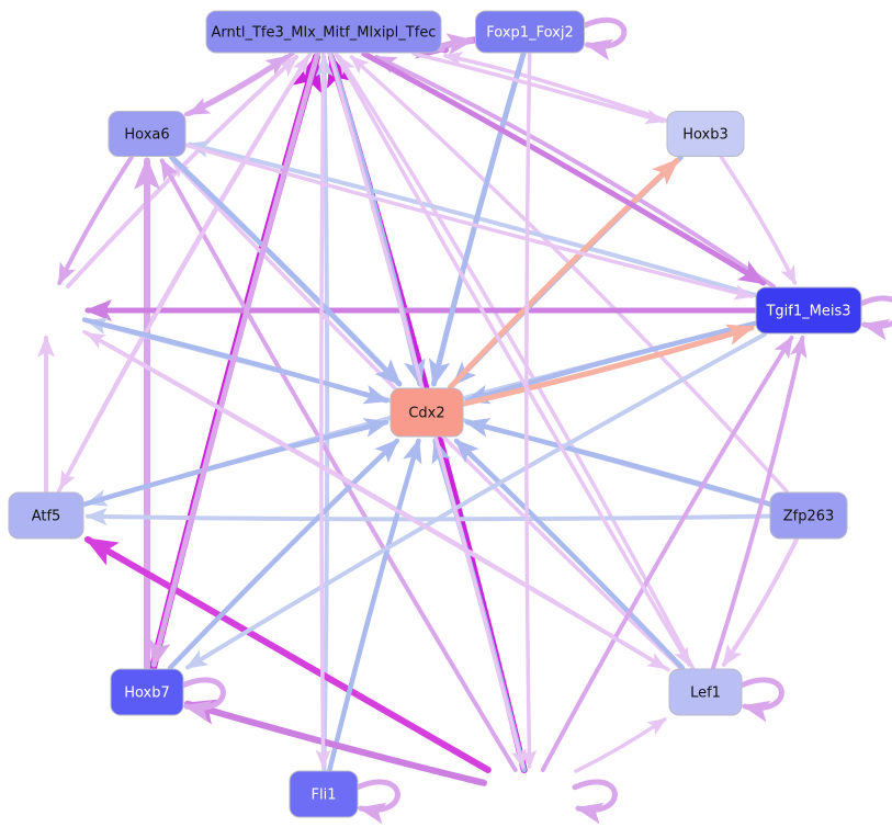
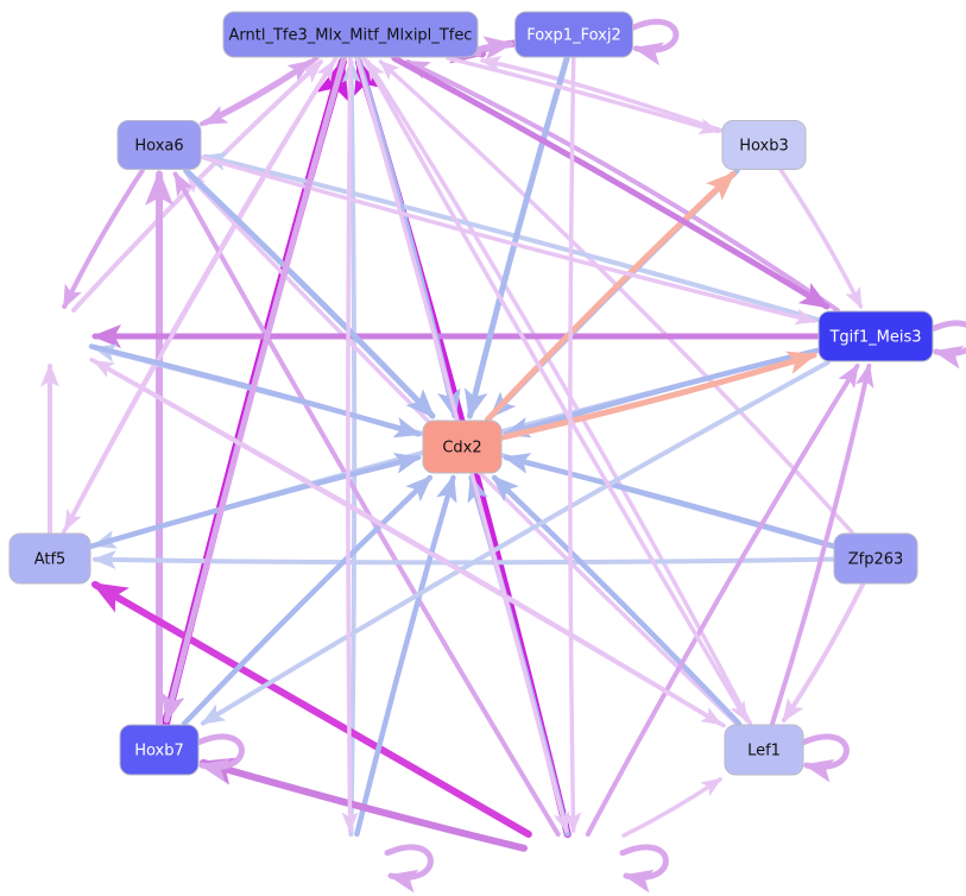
  Arntl_Tfe3_Mlx_Mitf_Mlxipl_Tfec
  Foxp1_Foxj2
  Hoxa6
  Hoxb3
  Tgif1_Meis3
  Cdx2
  Atf5
  Zfp263
  Hoxb7
  Lef1
- Fli1
